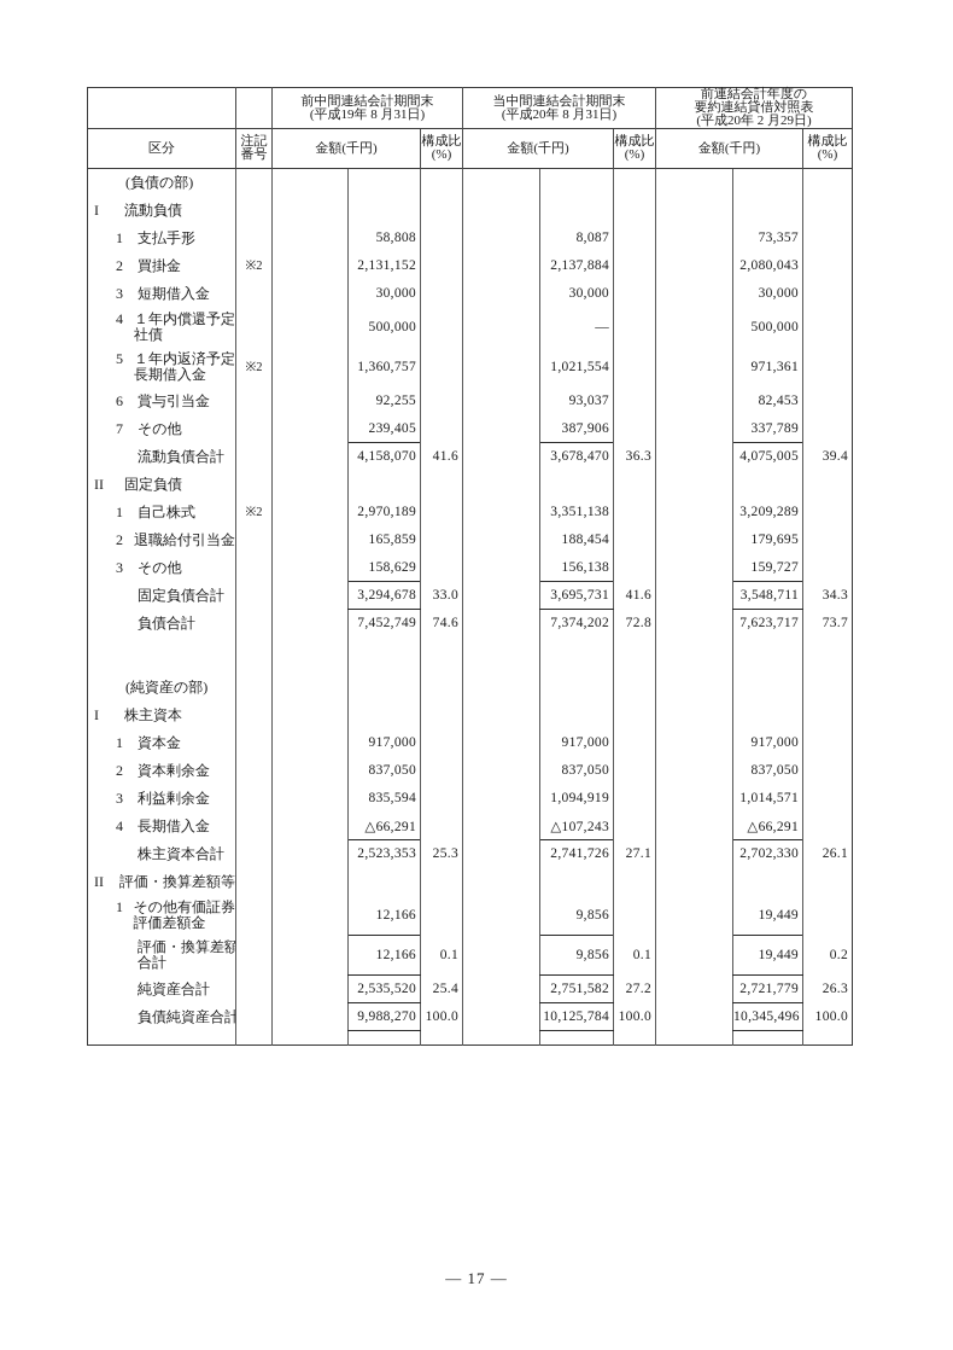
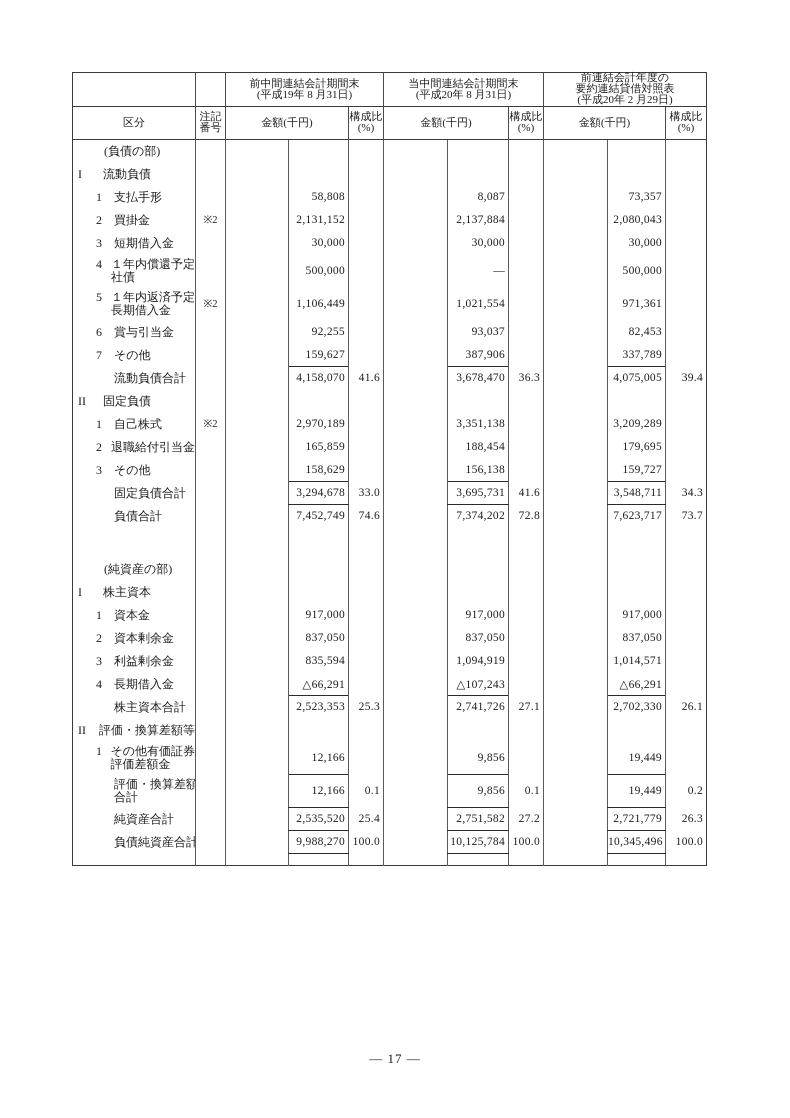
  		前中間連結会計期間末 (平成19年 8 月31日)	当中間連結会計期間末 (平成20年 8 月31日)	前連結会計年度の 要約連結貸借対照表 (平成20年 2 月29日)
  区分	注記 番号	金額(千円)	構成比 (%)	金額(千円)	構成比 (%)	金額(千円)	構成比 (%)
  (負債の部)
  I 流動負債
  1 支払手形			58,808			8,087			73,357
  2 買掛金	※2		2,131,152			2,137,884			2,080,043
  3 短期借入金			30,000			30,000			30,000
  4 １年内償還予定 社債			500,000			―			500,000
- 5 １年内返済予定 長期借入金	※2		1,360,757			1,021,554			971,361
+ 5 １年内返済予定 長期借入金	※2		1,106,449			1,021,554			971,361
  6 賞与引当金			92,255			93,037			82,453
- 7 その他			239,405			387,906			337,789
+ 7 その他			159,627			387,906			337,789
  流動負債合計			4,158,070	41.6		3,678,470	36.3		4,075,005	39.4
  II 固定負債
  1 自己株式	※2		2,970,189			3,351,138			3,209,289
  2 退職給付引当金			165,859			188,454			179,695
  3 その他			158,629			156,138			159,727
  固定負債合計			3,294,678	33.0		3,695,731	41.6		3,548,711	34.3
  負債合計			7,452,749	74.6		7,374,202	72.8		7,623,717	73.7
  (純資産の部)
  I 株主資本
  1 資本金			917,000			917,000			917,000
  2 資本剰余金			837,050			837,050			837,050
  3 利益剰余金			835,594			1,094,919			1,014,571
  4 長期借入金			△66,291			△107,243			△66,291
  株主資本合計			2,523,353	25.3		2,741,726	27.1		2,702,330	26.1
  II 評価・換算差額等
  1 その他有価証券 評価差額金			12,166			9,856			19,449
  評価・換算差額 合計			12,166	0.1		9,856	0.1		19,449	0.2
  純資産合計			2,535,520	25.4		2,751,582	27.2		2,721,779	26.3
  負債純資産合計			9,988,270	100.0		10,125,784	100.0		10,345,496	100.0
  — 17 —
